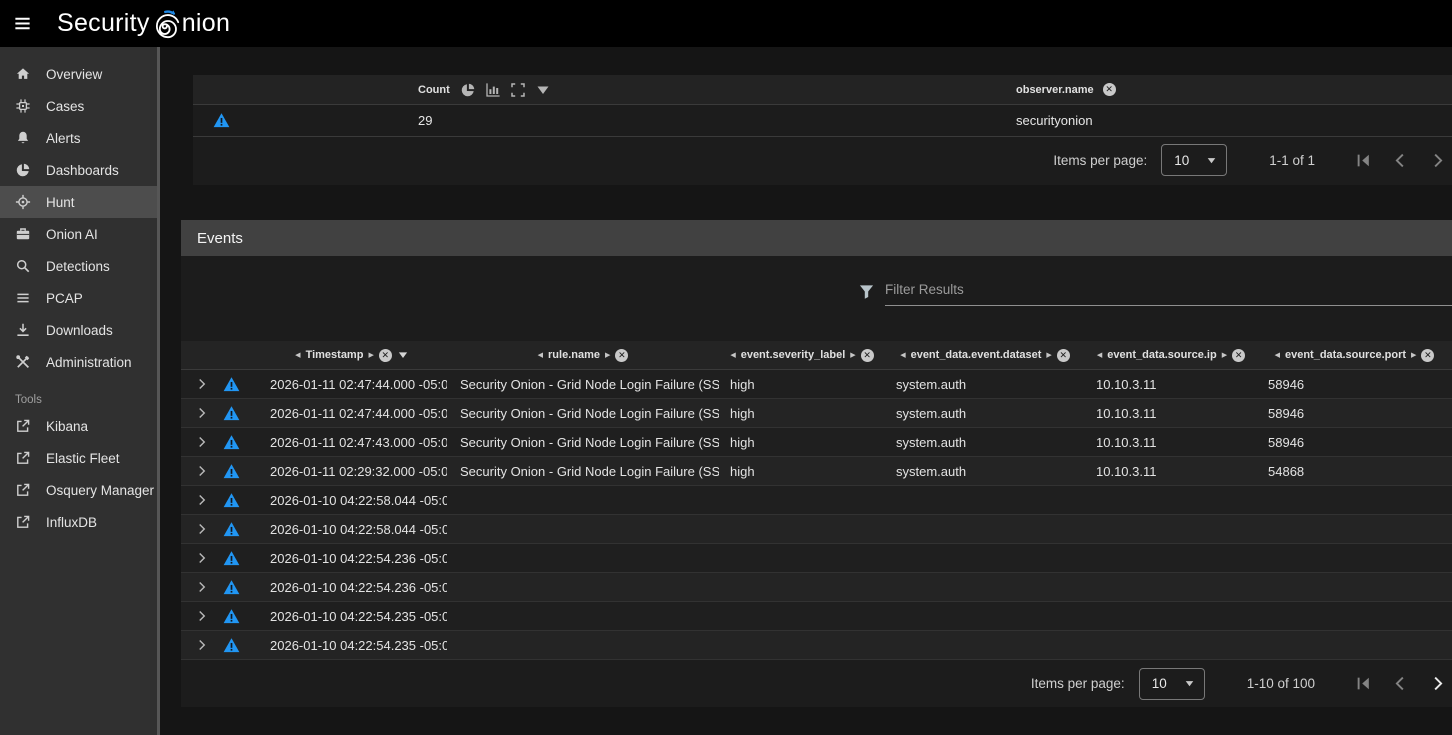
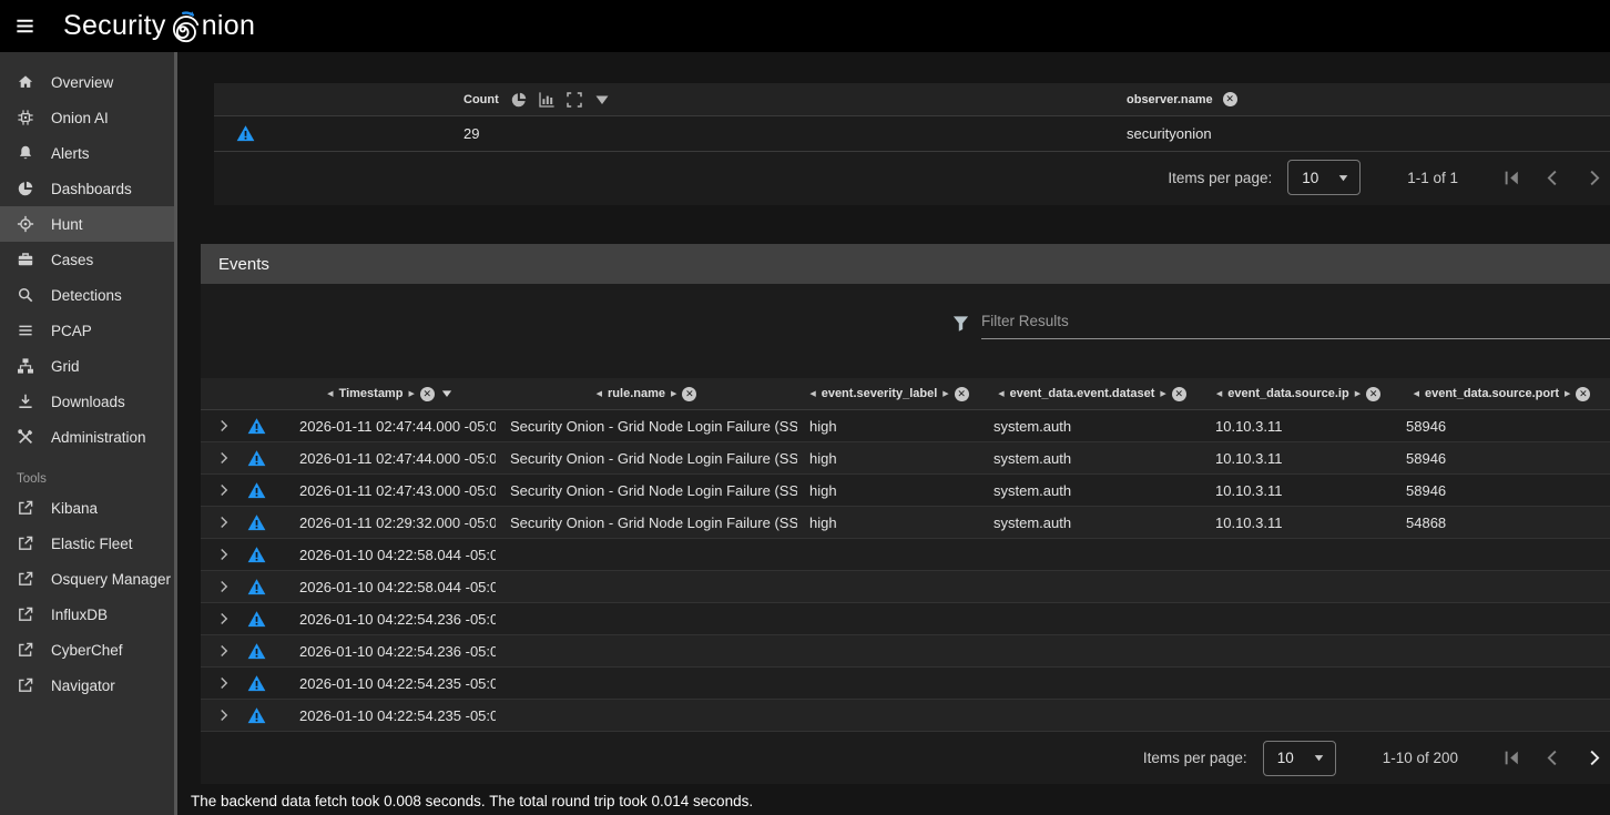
  Security
  nion
  Overview
- Cases
+ Onion AI
  Alerts
  Dashboards
  Hunt
- Onion AI
+ Cases
  Detections
  PCAP
+ Grid
  Downloads
  Administration
  Tools
  Kibana
  Elastic Fleet
  Osquery Manager
  InfluxDB
+ CyberChef
+ Navigator
  Count
  observer.name
  ✕
  29
  securityonion
  Items per page:
  10
  1-1 of 1
  Events
  Filter Results
  Timestamp
  ✕
  rule.name
  ✕
  event.severity_label
  ✕
  event_data.event.dataset
  ✕
  event_data.source.ip
  ✕
  event_data.source.port
  ✕
  2026-01-11 02:47:44.000 -05:0
  Security Onion - Grid Node Login Failure (SS
  high
  system.auth
  10.10.3.11
  58946
  2026-01-11 02:47:44.000 -05:0
  Security Onion - Grid Node Login Failure (SS
  high
  system.auth
  10.10.3.11
  58946
  2026-01-11 02:47:43.000 -05:0
  Security Onion - Grid Node Login Failure (SS
  high
  system.auth
  10.10.3.11
  58946
  2026-01-11 02:29:32.000 -05:0
  Security Onion - Grid Node Login Failure (SS
  high
  system.auth
  10.10.3.11
  54868
  2026-01-10 04:22:58.044 -05:0
  2026-01-10 04:22:58.044 -05:0
  2026-01-10 04:22:54.236 -05:0
  2026-01-10 04:22:54.236 -05:0
  2026-01-10 04:22:54.235 -05:0
  2026-01-10 04:22:54.235 -05:0
  Items per page:
  10
- 1-10 of 100
+ 1-10 of 200
+ The backend data fetch took 0.008 seconds. The total round trip took 0.014 seconds.
